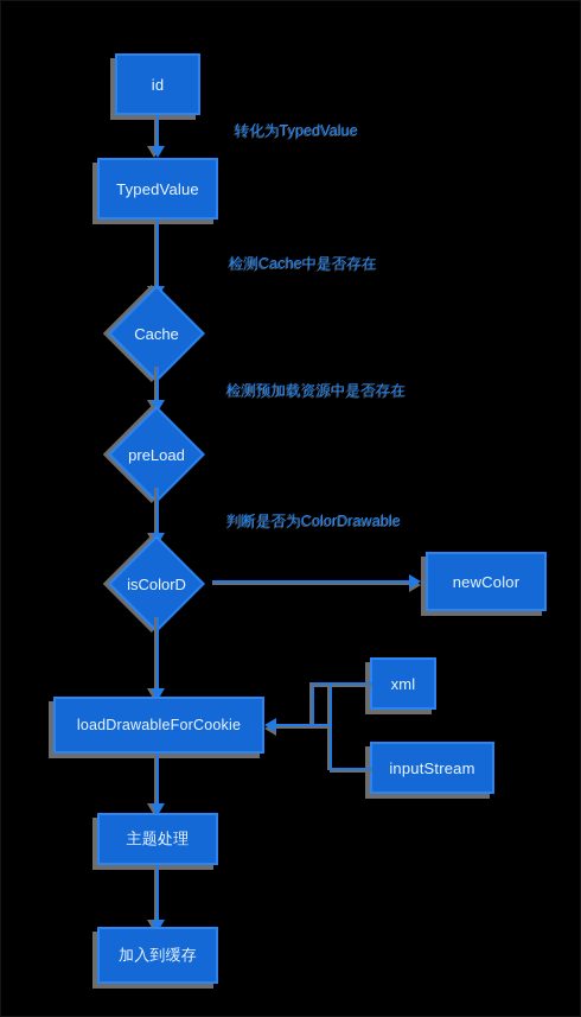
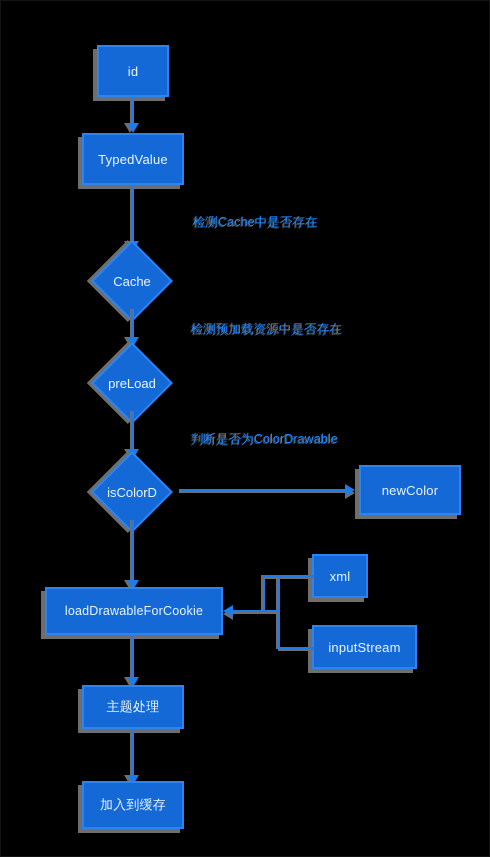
  id
- 转化为TypedValue
  TypedValue
  检测Cache中是否存在
  Cache
  检测预加载资源中是否存在
  preLoad
  判断是否为ColorDrawable
  isColorD
  newColor
  loadDrawableForCookie
  xml
  inputStream
  主题处理
  加入到缓存
